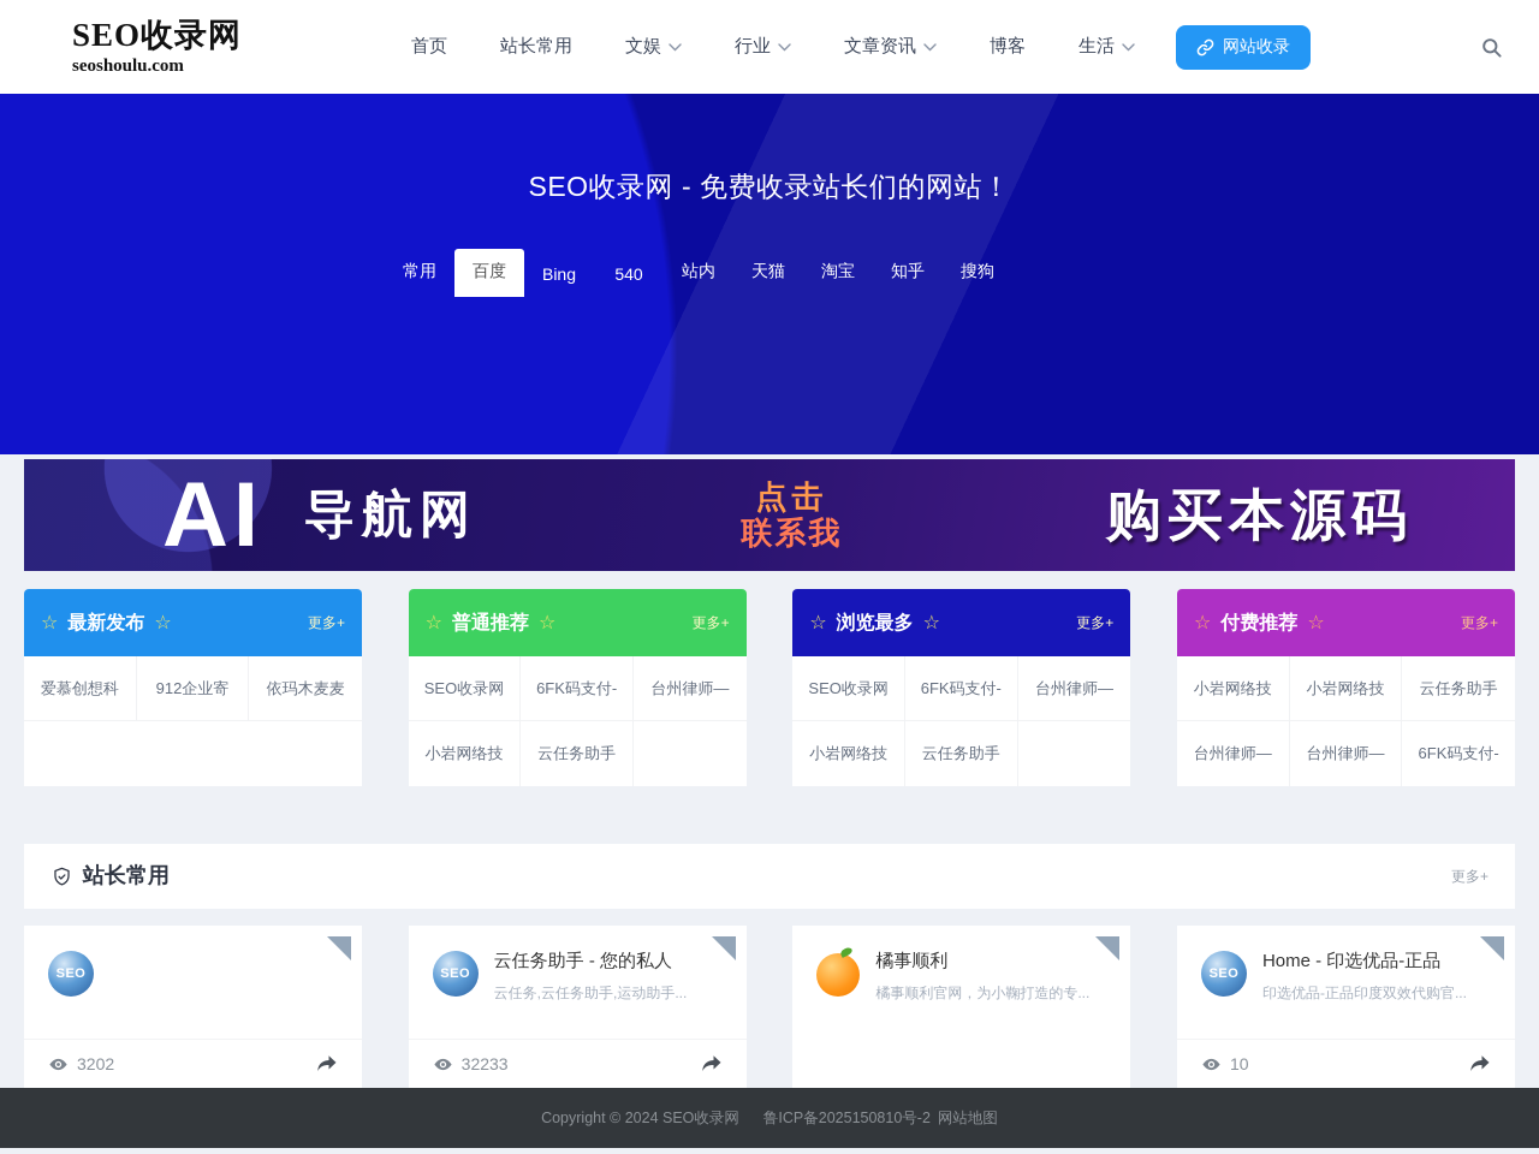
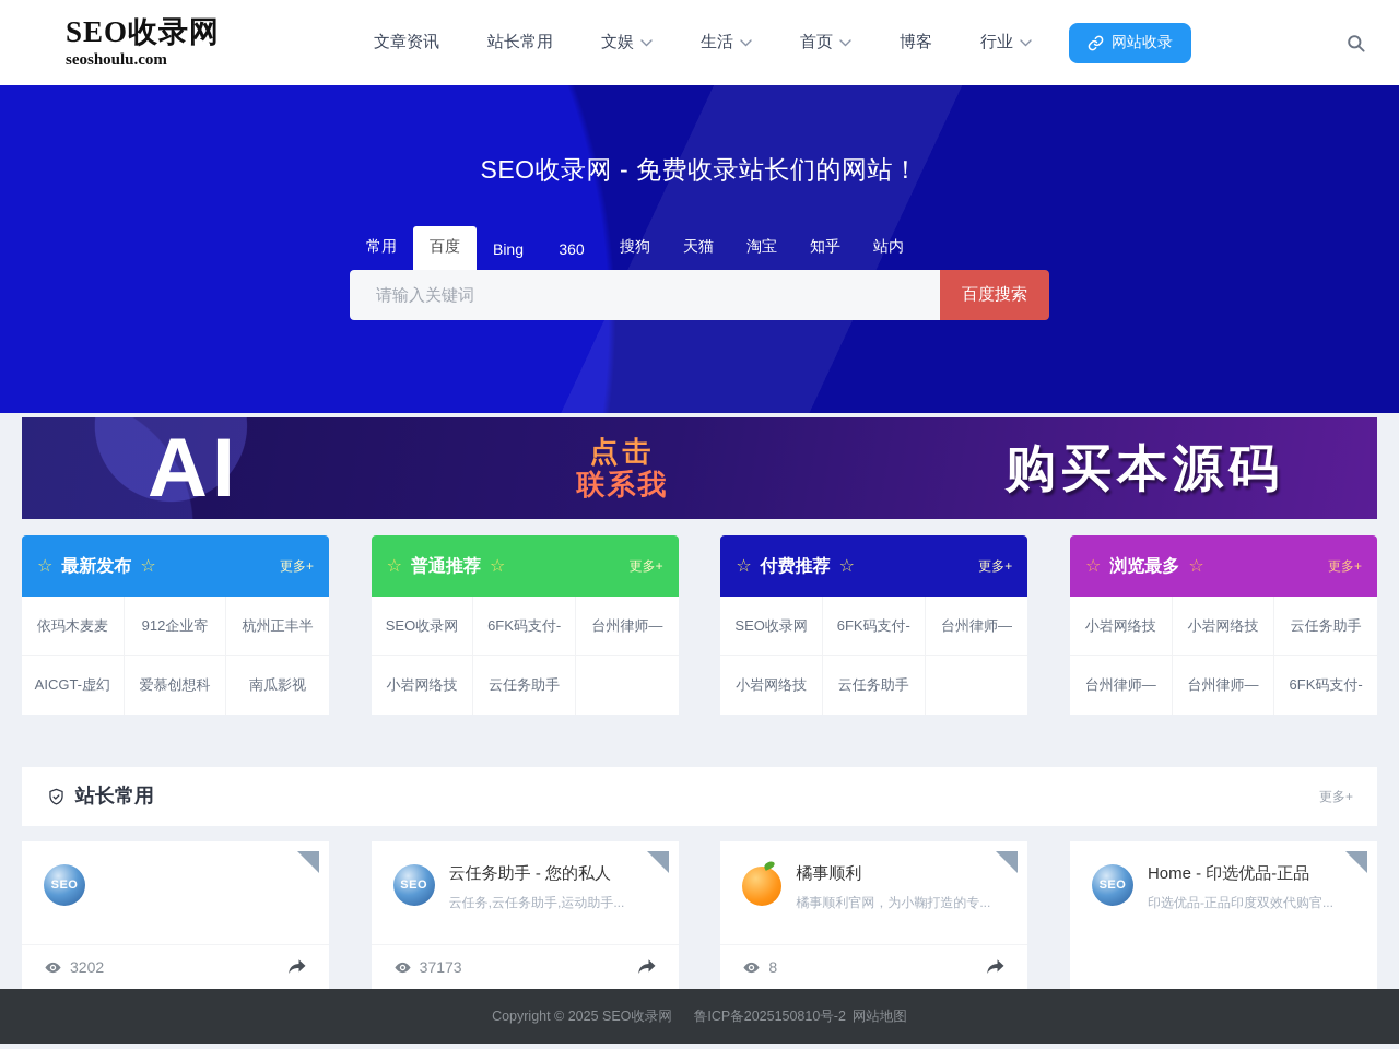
  SEO收录网
  seoshoulu.com
- 首页
+ 文章资讯
  站长常用
  文娱
- 行业
+ 生活
- 文章资讯
+ 首页
  博客
- 生活
+ 行业
  网站收录
  SEO收录网 - 免费收录站长们的网站！
  常用
  百度
  Bing
- 540
+ 360
- 站内
+ 搜狗
  天猫
  淘宝
  知乎
- 搜狗
+ 站内
+ 请输入关键词
+ 百度搜索
  AI
- 导航网
  点击
  联系我
  购买本源码
  ☆
  最新发布
  ☆
  更多+
- 爱慕创想科
+ 依玛木麦麦
  912企业寄
+ 杭州正丰半
+ AICGT-虚幻
- 依玛木麦麦
+ 爱慕创想科
+ 南瓜影视
  ☆
  普通推荐
  ☆
  更多+
  SEO收录网
  6FK码支付-
  台州律师—
  小岩网络技
  云任务助手
  ☆
- 浏览最多
+ 付费推荐
  ☆
  更多+
  SEO收录网
  6FK码支付-
  台州律师—
  小岩网络技
  云任务助手
  ☆
- 付费推荐
+ 浏览最多
  ☆
  更多+
  小岩网络技
  小岩网络技
  云任务助手
  台州律师—
  台州律师—
  6FK码支付-
  站长常用
  更多+
  SEO
  3202
  SEO
  云任务助手 - 您的私人
  云任务,云任务助手,运动助手...
- 32233
+ 37173
  橘事顺利
  橘事顺利官网，为小鞠打造的专...
+ 8
  SEO
  Home - 印选优品-正品
  印选优品-正品印度双效代购官...
- 10
- Copyright © 2024 SEO收录网
+ Copyright © 2025 SEO收录网
  鲁ICP备2025150810号-2
  网站地图
